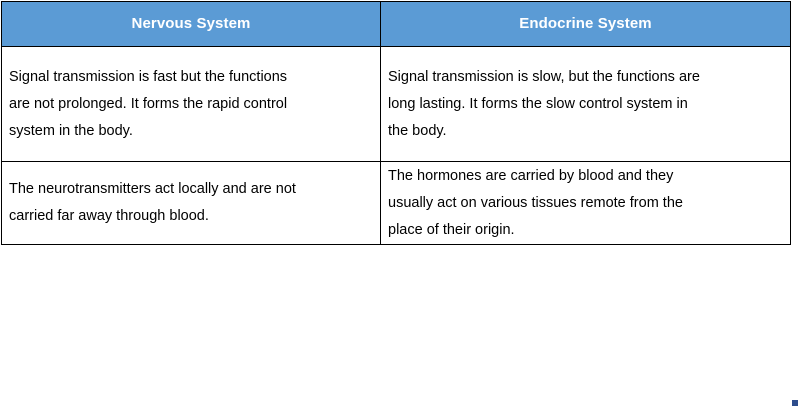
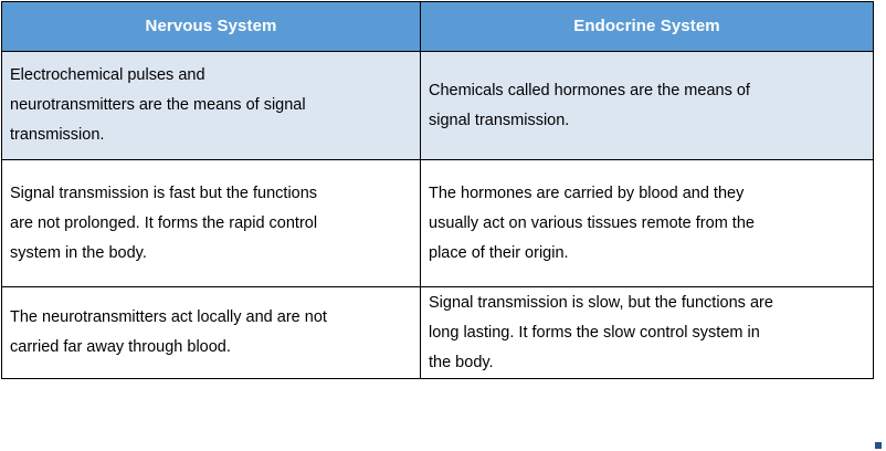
  Nervous System	Endocrine System
+ Electrochemical pulses and neurotransmitters are the means of signal transmission.	Chemicals called hormones are the means of signal transmission.
- Signal transmission is fast but the functions are not prolonged. It forms the rapid control system in the body.	Signal transmission is slow, but the functions are long lasting. It forms the slow control system in the body.
+ Signal transmission is fast but the functions are not prolonged. It forms the rapid control system in the body.	The hormones are carried by blood and they usually act on various tissues remote from the place of their origin.
- The neurotransmitters act locally and are not carried far away through blood.	The hormones are carried by blood and they usually act on various tissues remote from the place of their origin.
+ The neurotransmitters act locally and are not carried far away through blood.	Signal transmission is slow, but the functions are long lasting. It forms the slow control system in the body.
